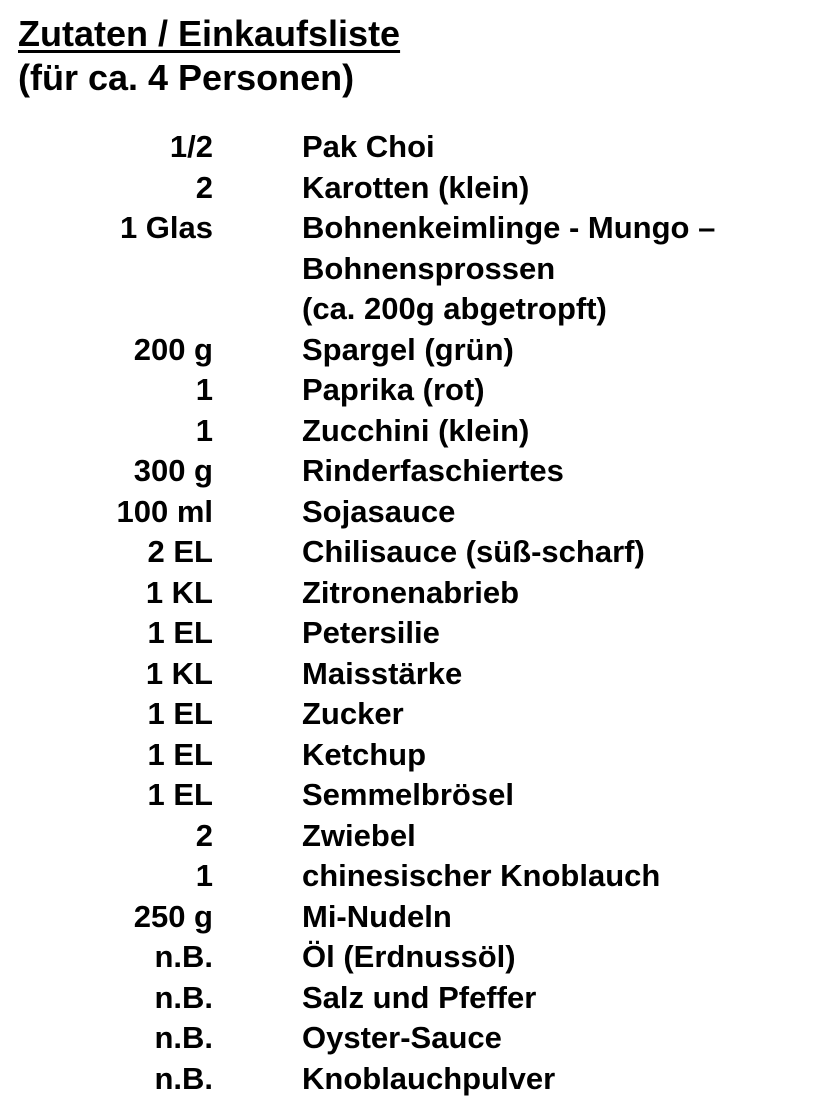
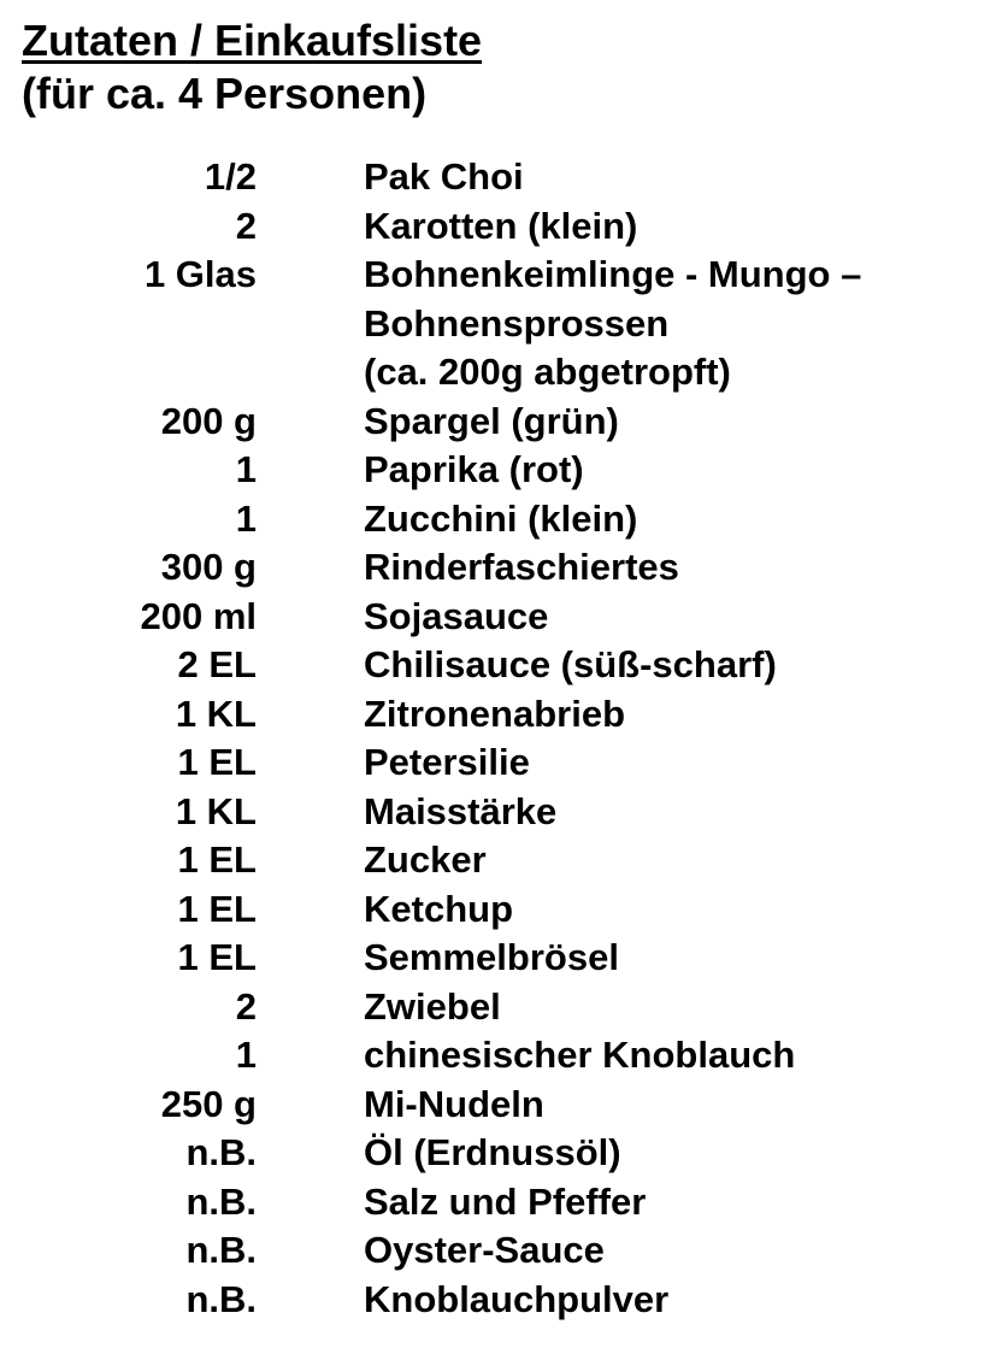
  Zutaten / Einkaufsliste
  (für ca. 4 Personen)
  1/2
  Pak Choi
  2
  Karotten (klein)
  1 Glas
  Bohnenkeimlinge - Mungo –
  Bohnensprossen
  (ca. 200g abgetropft)
  200 g
  Spargel (grün)
  1
  Paprika (rot)
  1
  Zucchini (klein)
  300 g
  Rinderfaschiertes
- 100 ml
+ 200 ml
  Sojasauce
  2 EL
  Chilisauce (süß-scharf)
  1 KL
  Zitronenabrieb
  1 EL
  Petersilie
  1 KL
  Maisstärke
  1 EL
  Zucker
  1 EL
  Ketchup
  1 EL
  Semmelbrösel
  2
  Zwiebel
  1
  chinesischer Knoblauch
  250 g
  Mi-Nudeln
  n.B.
  Öl (Erdnussöl)
  n.B.
  Salz und Pfeffer
  n.B.
  Oyster-Sauce
  n.B.
  Knoblauchpulver
